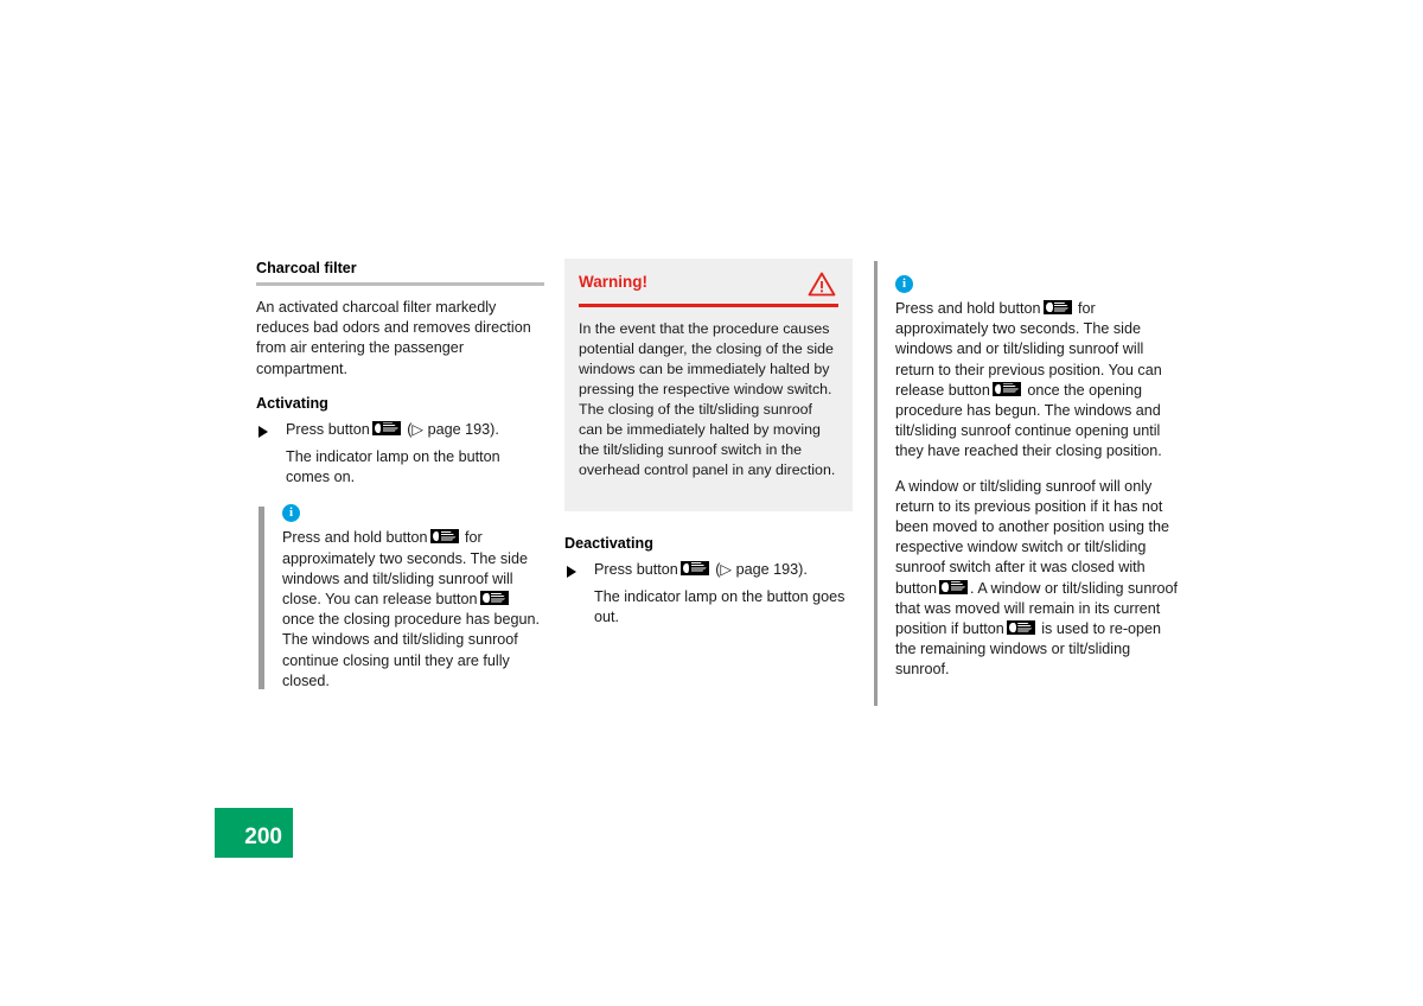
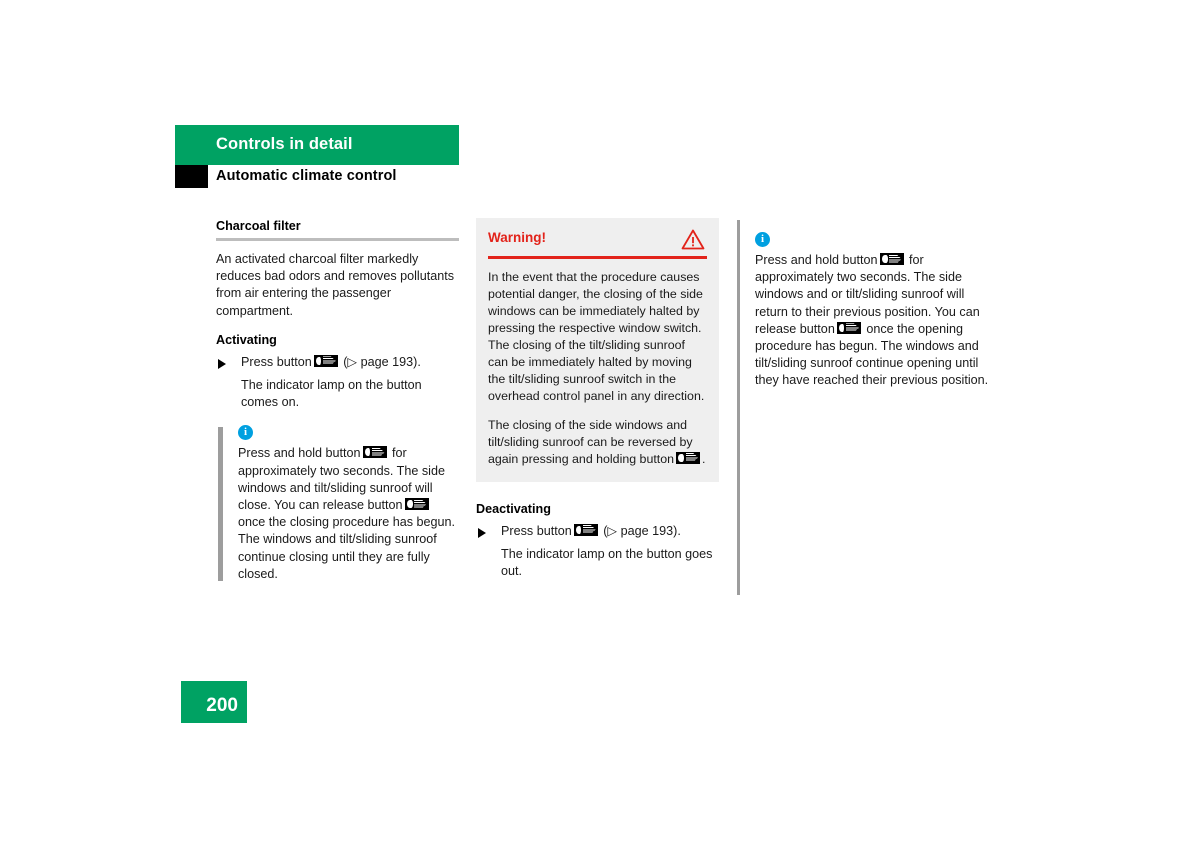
+ Controls in detail
+ Automatic climate control
  Charcoal filter
- An activated charcoal filter markedly reduces bad odors and removes direction from air entering the passenger compartment.
+ An activated charcoal filter markedly reduces bad odors and removes pollutants from air entering the passenger compartment.
  Activating
  Press button (▷ page 193).
  The indicator lamp on the button comes on.
  i
  Press and hold button for approximately two seconds. The side windows and tilt/sliding sunroof will close. You can release button once the closing procedure has begun. The windows and tilt/sliding sunroof continue closing until they are fully closed.
  Warning!
  In the event that the procedure causes potential danger, the closing of the side windows can be immediately halted by pressing the respective window switch. The closing of the tilt/sliding sunroof can be immediately halted by moving the tilt/sliding sunroof switch in the overhead control panel in any direction.
+ The closing of the side windows and tilt/sliding sunroof can be reversed by again pressing and holding button .
  Deactivating
  Press button (▷ page 193).
  The indicator lamp on the button goes out.
  i
- Press and hold button for approximately two seconds. The side windows and or tilt/sliding sunroof will return to their previous position. You can release button once the opening procedure has begun. The windows and tilt/sliding sunroof continue opening until they have reached their closing position.
+ Press and hold button for approximately two seconds. The side windows and or tilt/sliding sunroof will return to their previous position. You can release button once the opening procedure has begun. The windows and tilt/sliding sunroof continue opening until they have reached their previous position.
- A window or tilt/sliding sunroof will only return to its previous position if it has not been moved to another position using the respective window switch or tilt/sliding sunroof switch after it was closed with button . A window or tilt/sliding sunroof that was moved will remain in its current position if button is used to re-open the remaining windows or tilt/sliding sunroof.
  200
